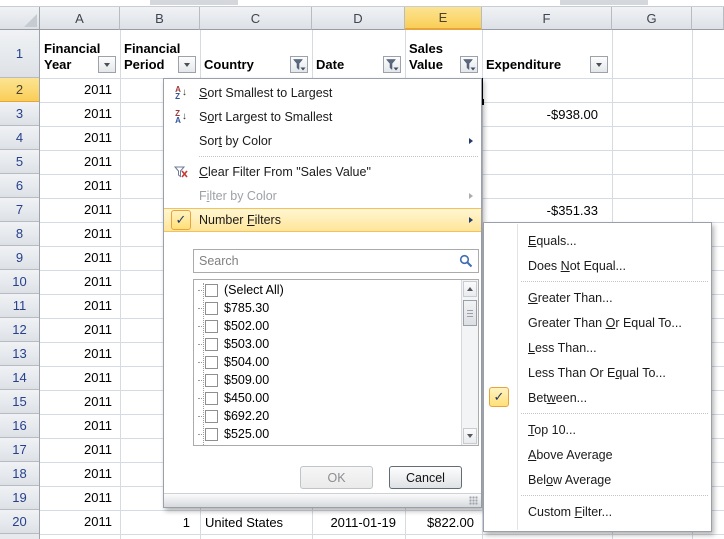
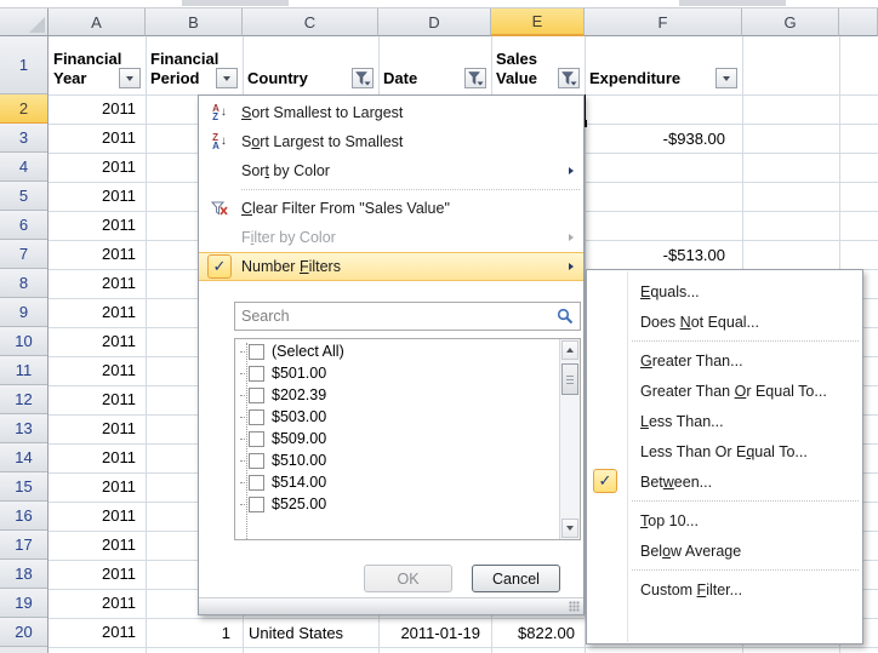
  A
  B
  C
  D
  E
  F
  G
  1
  2
  3
  4
  5
  6
  7
  8
  9
  10
  11
  12
  13
  14
  15
  16
  17
  18
  19
  20
  Financial Year
  Financial Period
  Country
  Date
  Sales Value
  Expenditure
  2011
  2011
  2011
  2011
  2011
  2011
  2011
  2011
  2011
  2011
  2011
  2011
  2011
  2011
  2011
  2011
  2011
  2011
  2011
  -$938.00
- -$351.33
+ -$513.00
  1
  United States
  2011-01-19
  $822.00
  A
  Z
  ↓
  Sort Smallest to Largest
  Z
  A
  ↓
  Sort Largest to Smallest
  Sort by Color
  Clear Filter From "Sales Value"
  Filter by Color
  ✓
  Number Filters
  Search
  (Select All)
- $785.30
+ $501.00
- $502.00
+ $202.39
  $503.00
- $504.00
  $509.00
- $450.00
+ $510.00
- $692.20
+ $514.00
  $525.00
  OK
  Cancel
  Equals...
  Does Not Equal...
  Greater Than...
  Greater Than Or Equal To...
  Less Than...
  Less Than Or Equal To...
  ✓
  Between...
  Top 10...
- Above Average
  Below Average
  Custom Filter...
